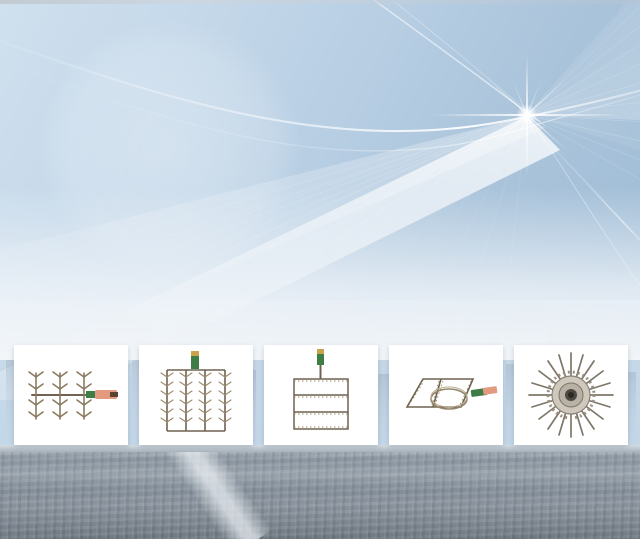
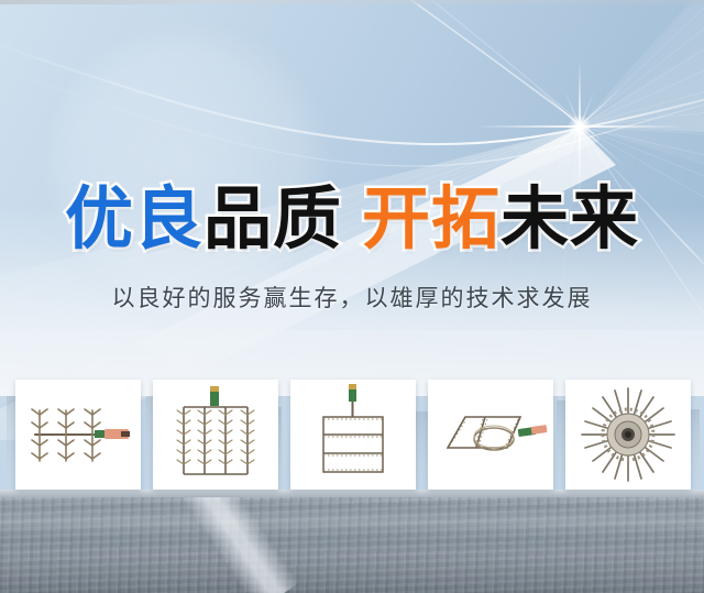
+ 优良品质 开拓未来
+ 以良好的服务赢生存，以雄厚的技术求发展
